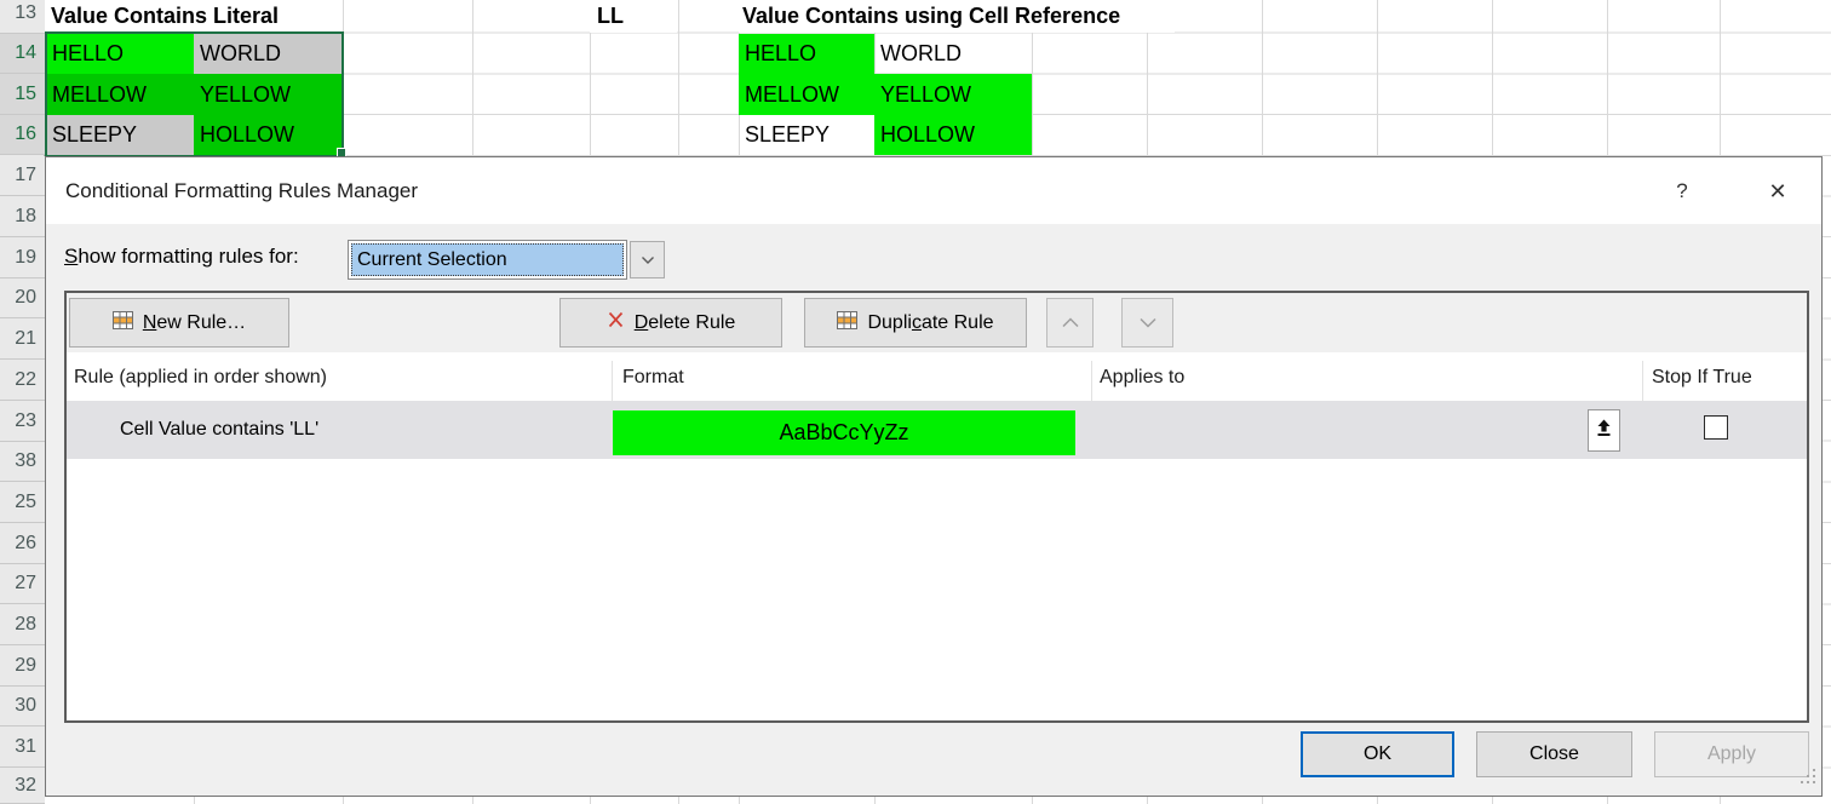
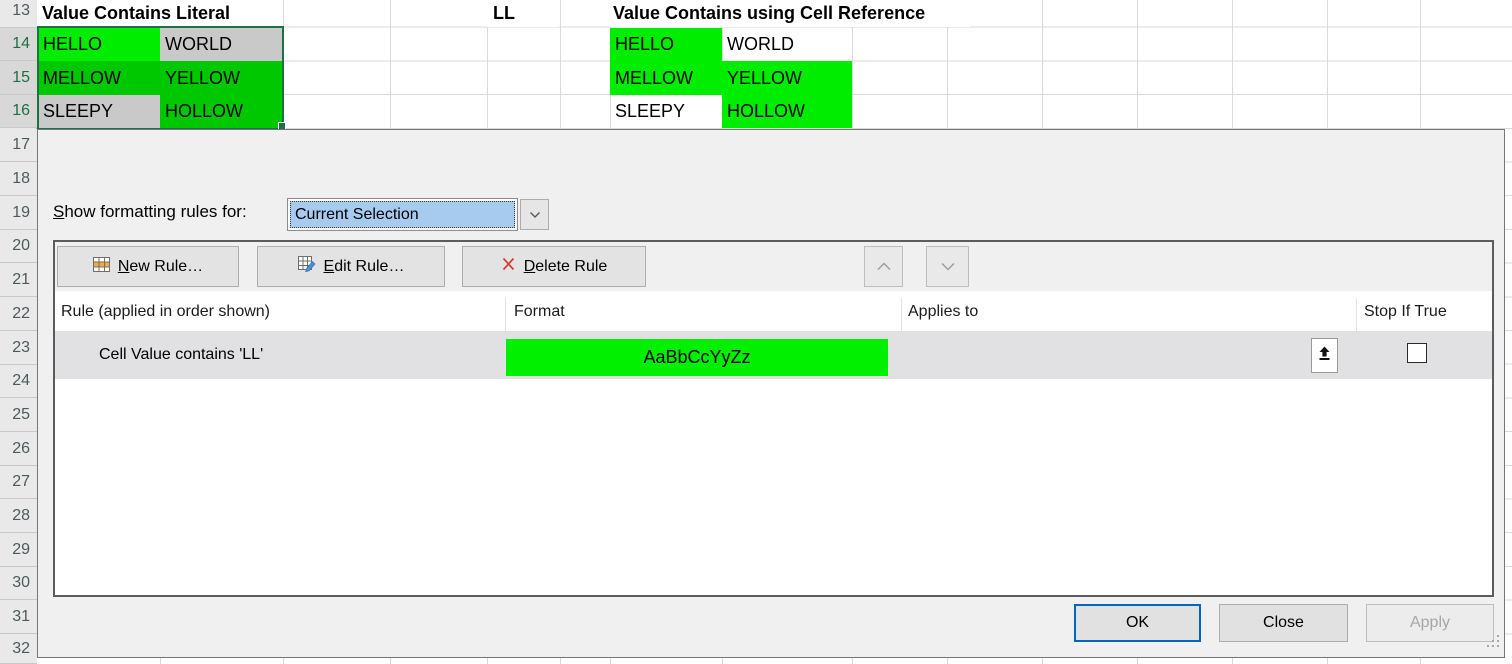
  13
  14
  15
  16
  17
  18
  19
  20
  21
  22
  23
- 38
+ 24
  25
  26
  27
  28
  29
  30
  31
  32
  Value Contains Literal
  LL
  Value Contains using Cell Reference
  HELLO
  WORLD
  MELLOW
  YELLOW
  SLEEPY
  HOLLOW
  HELLO
  WORLD
  MELLOW
  YELLOW
  SLEEPY
  HOLLOW
- Conditional Formatting Rules Manager
- ?
- ✕
  Show formatting rules for:
  Current Selection
  New Rule…
+ Edit Rule…
  Delete Rule
- Duplicate Rule
  Rule (applied in order shown)
  Format
  Applies to
  Stop If True
  Cell Value contains 'LL'
  AaBbCcYyZz
  OK
  Close
  Apply
